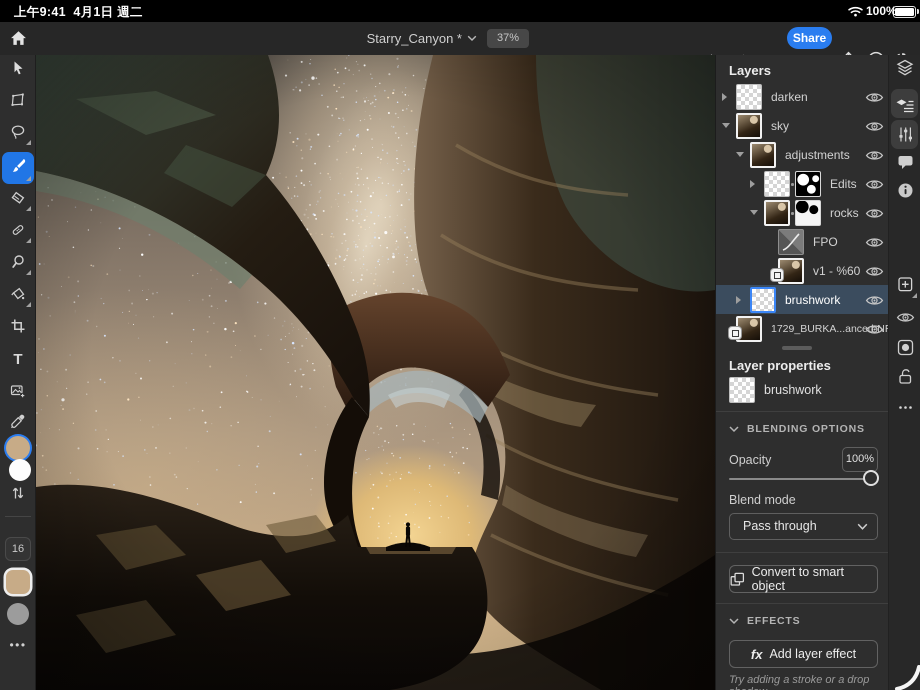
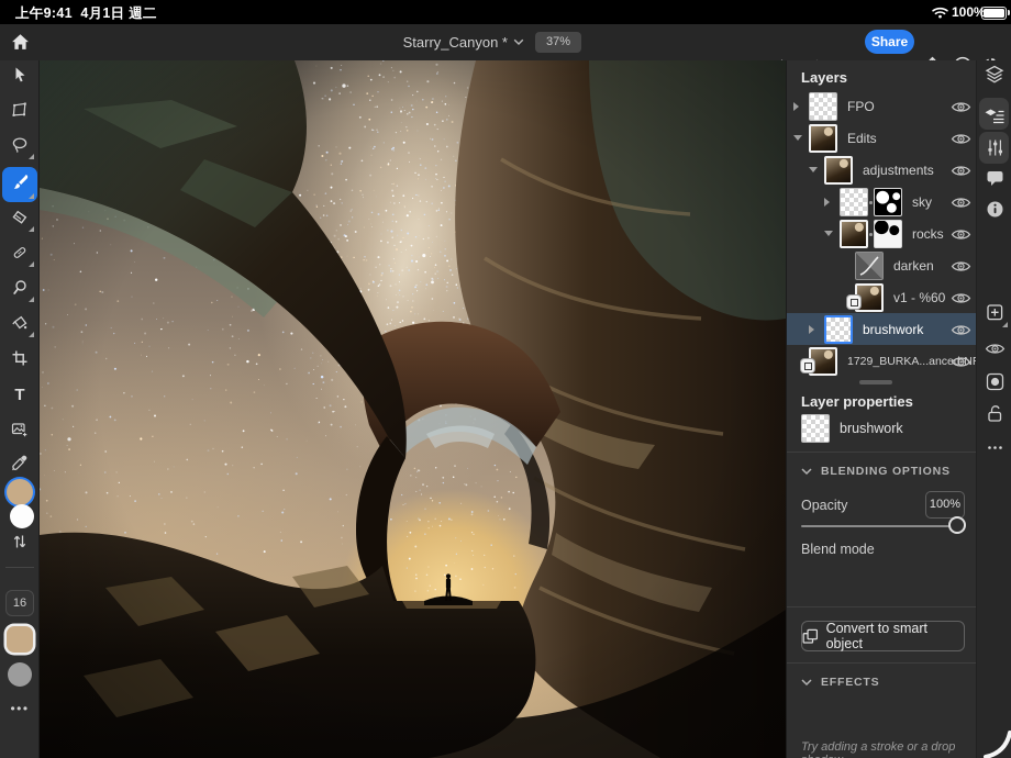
  上午9:41 4月1日 週二
  100%
  Starry_Canyon *
  37%
  Share
  16
  •••
  T
  Layers
- darken
+ FPO
- sky
+ Edits
  adjustments
- Edits
+ sky
  rocks
- FPO
+ darken
  v1 - %60
  brushwork
  1729_BURKA...anced-
  Layer properties
  brushwork
  BLENDING OPTIONS
  Opacity
  100%
  Blend mode
- Pass through
  Convert to smart object
  EFFECTS
- fx
- Add layer effect
  Try adding a stroke or a drop
